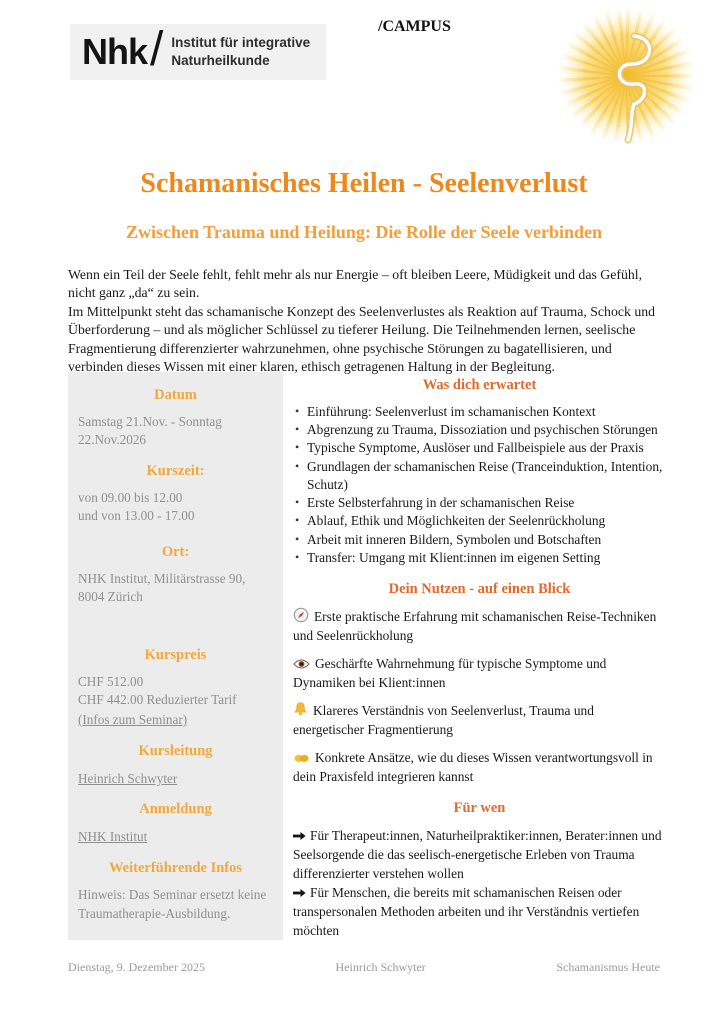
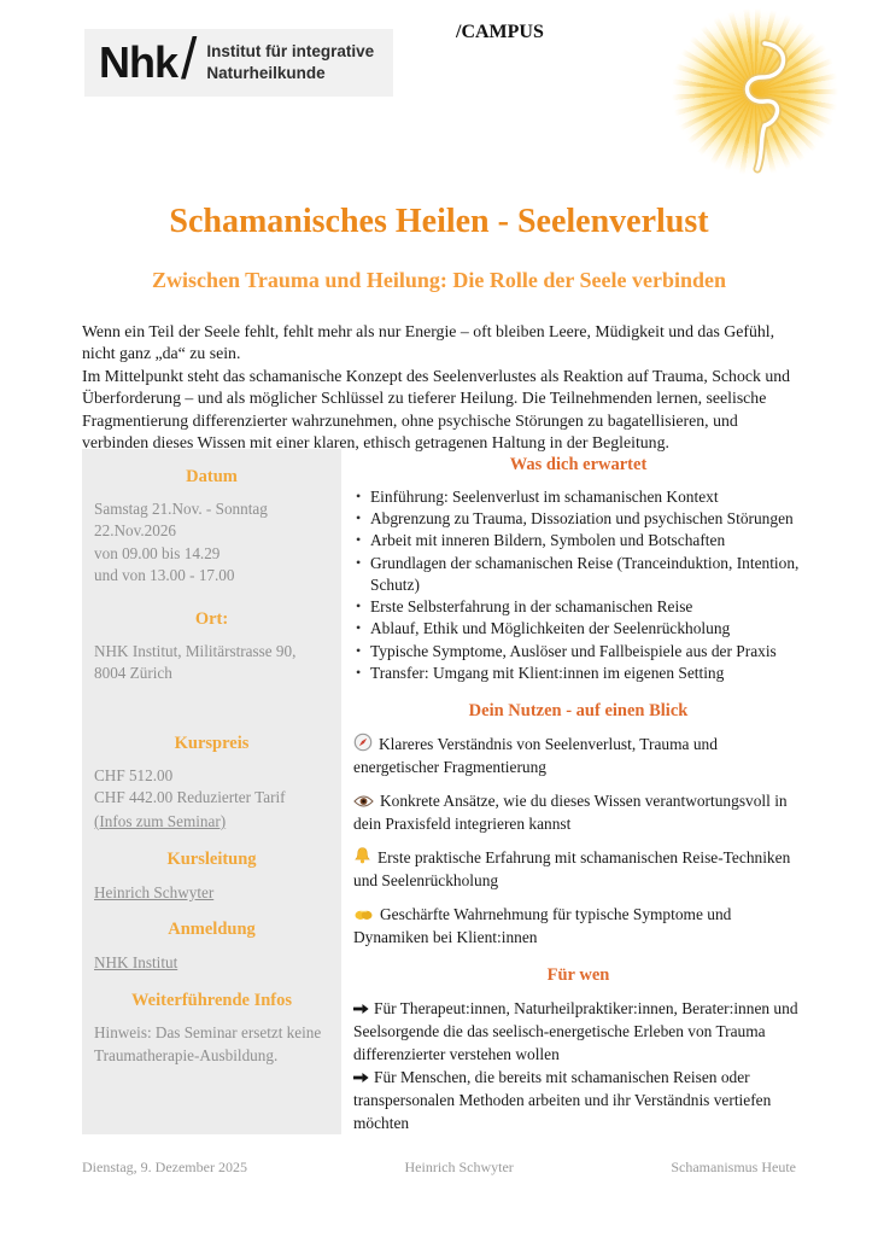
  Nhk
  /
  Institut für integrative
  Naturheilkunde
  /CAMPUS
  Schamanisches Heilen - Seelenverlust
  Zwischen Trauma und Heilung: Die Rolle der Seele verbinden
  Wenn ein Teil der Seele fehlt, fehlt mehr als nur Energie – oft bleiben Leere, Müdigkeit und das Gefühl, nicht ganz „da“ zu sein.
  Im Mittelpunkt steht das schamanische Konzept des Seelenverlustes als Reaktion auf Trauma, Schock und Überforderung – und als möglicher Schlüssel zu tieferer Heilung. Die Teilnehmenden lernen, seelische Fragmentierung differenzierter wahrzunehmen, ohne psychische Störungen zu bagatellisieren, und verbinden dieses Wissen mit einer klaren, ethisch getragenen Haltung in der Begleitung.
  Datum
  Samstag 21.Nov. - Sonntag 22.Nov.2026
- Kurszeit:
- von 09.00 bis 12.00
+ von 09.00 bis 14.29
  und von 13.00 - 17.00
  Ort:
  NHK Institut, Militärstrasse 90,
  8004 Zürich
  Kurspreis
  CHF 512.00
  CHF 442.00 Reduzierter Tarif
  (Infos zum Seminar)
  Kursleitung
  Heinrich Schwyter
  Anmeldung
  NHK Institut
  Weiterführende Infos
  Hinweis: Das Seminar ersetzt keine Traumatherapie-Ausbildung.
  Was dich erwartet
  Einführung: Seelenverlust im schamanischen Kontext
  Abgrenzung zu Trauma, Dissoziation und psychischen Störungen
- Typische Symptome, Auslöser und Fallbeispiele aus der Praxis
+ Arbeit mit inneren Bildern, Symbolen und Botschaften
  Grundlagen der schamanischen Reise (Tranceinduktion, Intention, Schutz)
  Erste Selbsterfahrung in der schamanischen Reise
  Ablauf, Ethik und Möglichkeiten der Seelenrückholung
- Arbeit mit inneren Bildern, Symbolen und Botschaften
+ Typische Symptome, Auslöser und Fallbeispiele aus der Praxis
  Transfer: Umgang mit Klient:innen im eigenen Setting
  Dein Nutzen - auf einen Blick
- Erste praktische Erfahrung mit schamanischen Reise-Techniken und Seelenrückholung
+ Klareres Verständnis von Seelenverlust, Trauma und energetischer Fragmentierung
- Geschärfte Wahrnehmung für typische Symptome und Dynamiken bei Klient:innen
+ Konkrete Ansätze, wie du dieses Wissen verantwortungsvoll in dein Praxisfeld integrieren kannst
- Klareres Verständnis von Seelenverlust, Trauma und energetischer Fragmentierung
+ Erste praktische Erfahrung mit schamanischen Reise-Techniken und Seelenrückholung
- Konkrete Ansätze, wie du dieses Wissen verantwortungsvoll in dein Praxisfeld integrieren kannst
+ Geschärfte Wahrnehmung für typische Symptome und Dynamiken bei Klient:innen
  Für wen
  Für Therapeut:innen, Naturheilpraktiker:innen, Berater:innen und Seelsorgende die das seelisch-energetische Erleben von Trauma differenzierter verstehen wollen
  Für Menschen, die bereits mit schamanischen Reisen oder transpersonalen Methoden arbeiten und ihr Verständnis vertiefen möchten
  Dienstag, 9. Dezember 2025
  Heinrich Schwyter
  Schamanismus Heute
